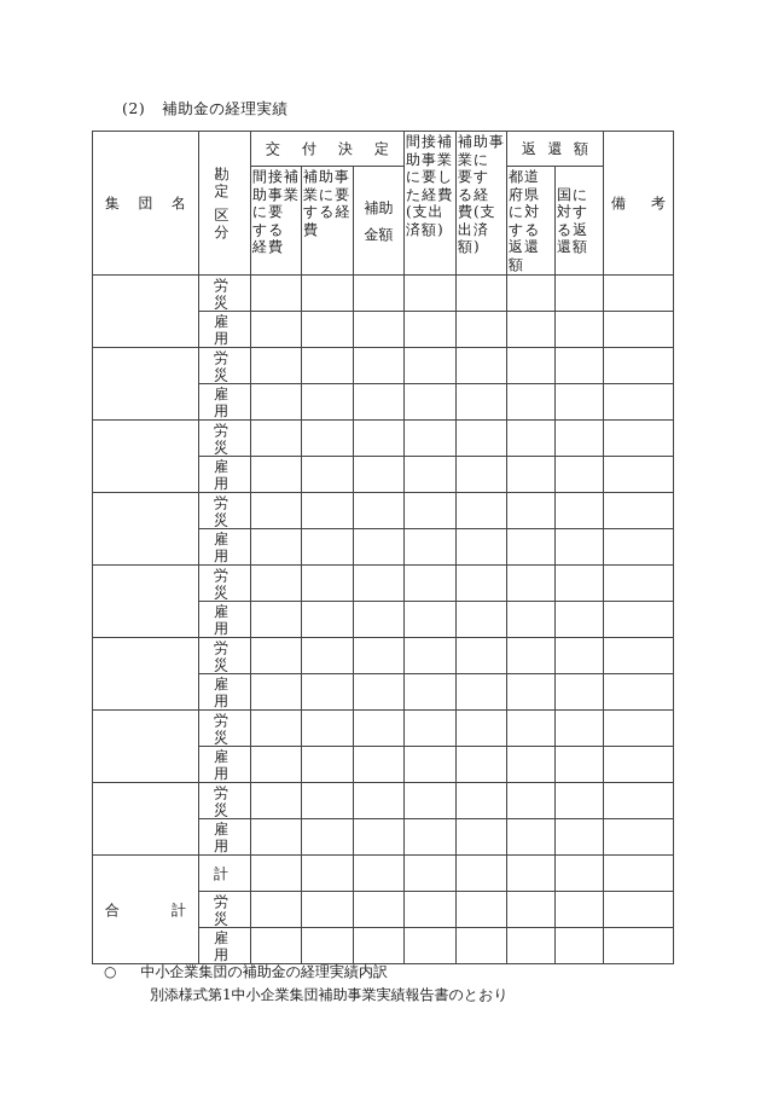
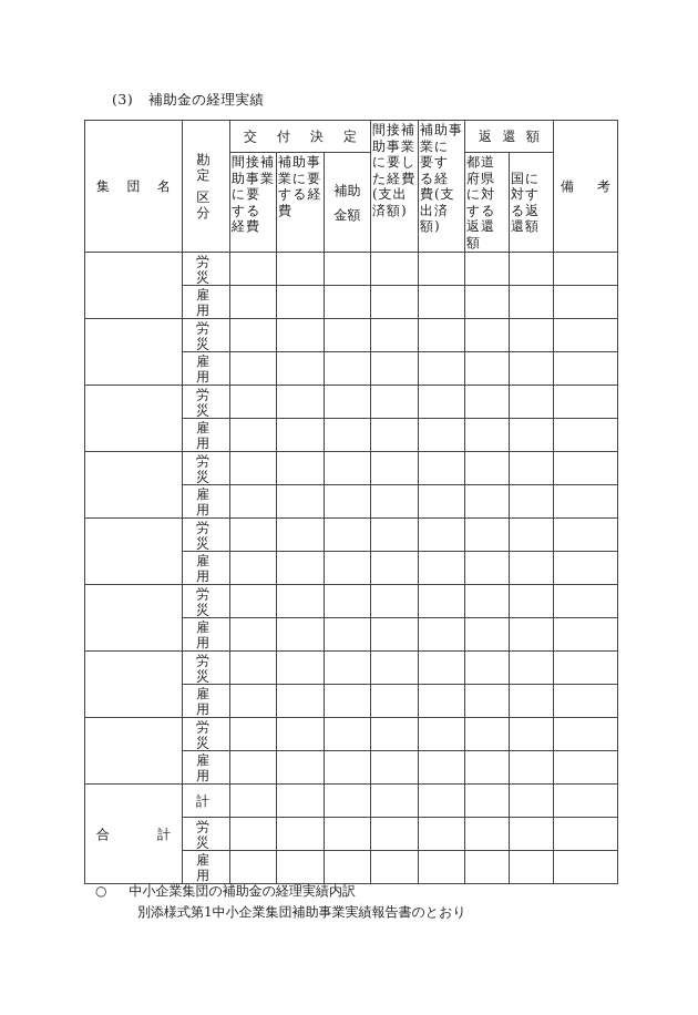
- (2) 補助金の経理実績
+ (3) 補助金の経理実績
  集 団 名	勘 定区 分	交 付 決 定	間接補助事業に要した経費(支出済額)	補助事業に要する経費(支出済額)	返 還 額	備 考
  間接補助事業に要する経費	補助事業に要する経費	補助金額	都道府県に対する返還額	国に対する返還額
  	労 災
  雇 用
  	労 災
  雇 用
  	労 災
  雇 用
  	労 災
  雇 用
  	労 災
  雇 用
  	労 災
  雇 用
  	労 災
  雇 用
  	労 災
  雇 用
  合 計	計
  労 災
  雇 用
  ○ 中小企業集団の補助金の経理実績内訳
  別添様式第1中小企業集団補助事業実績報告書のとおり
